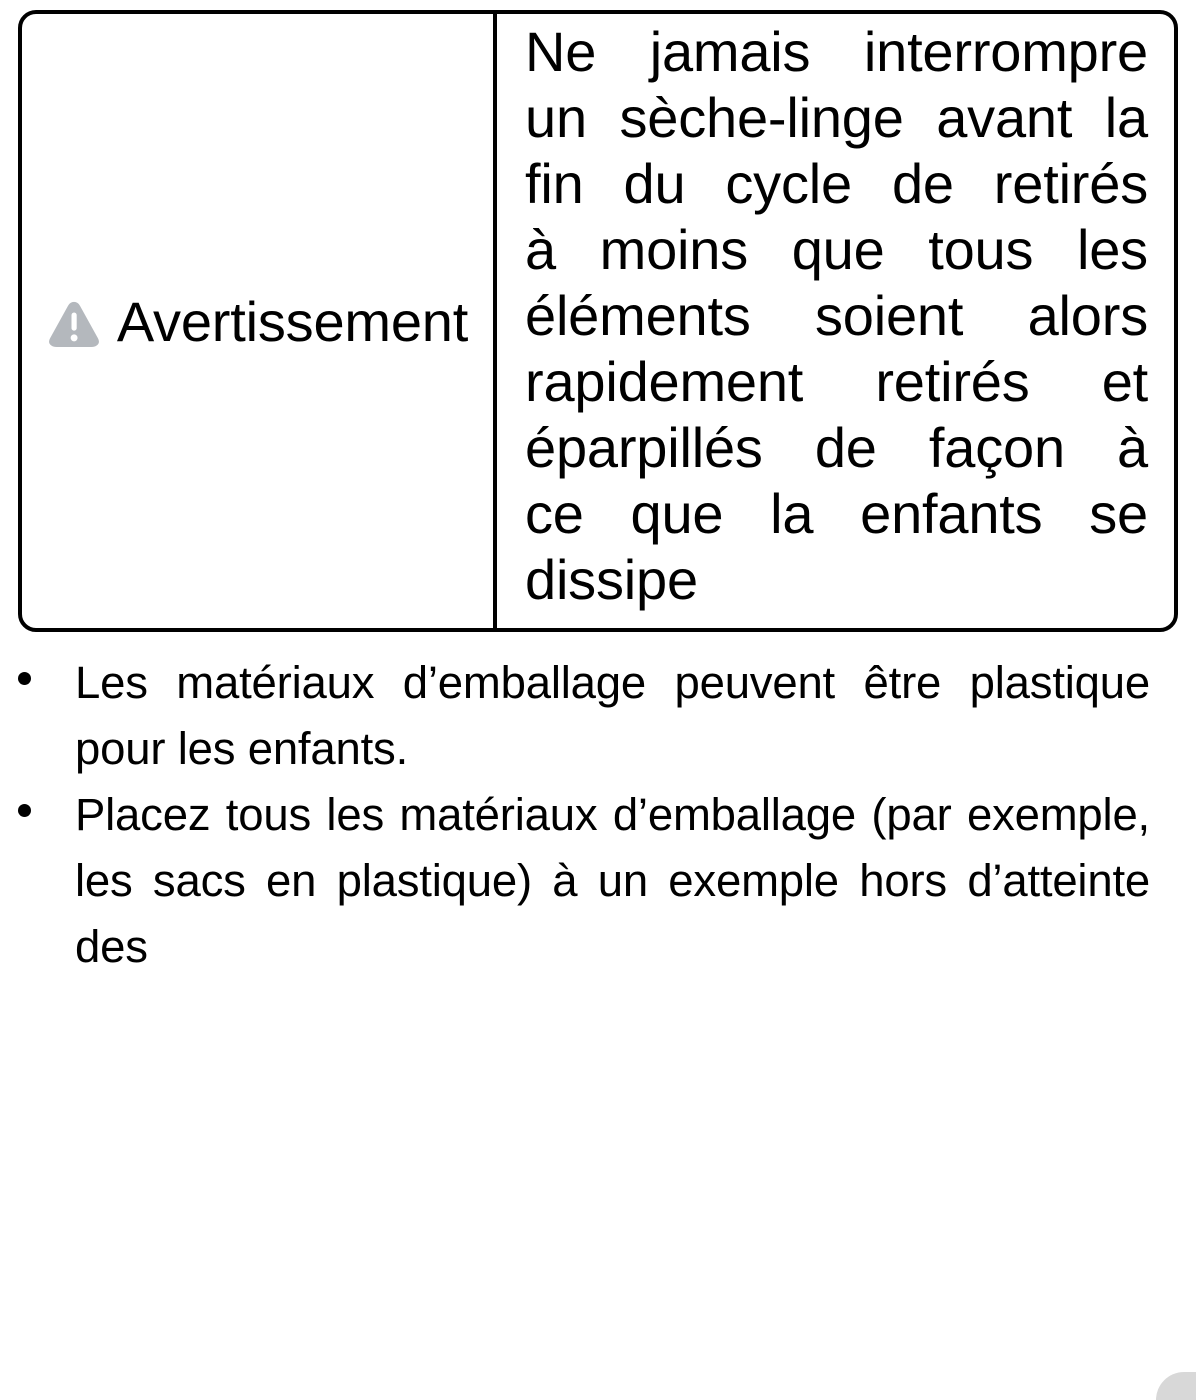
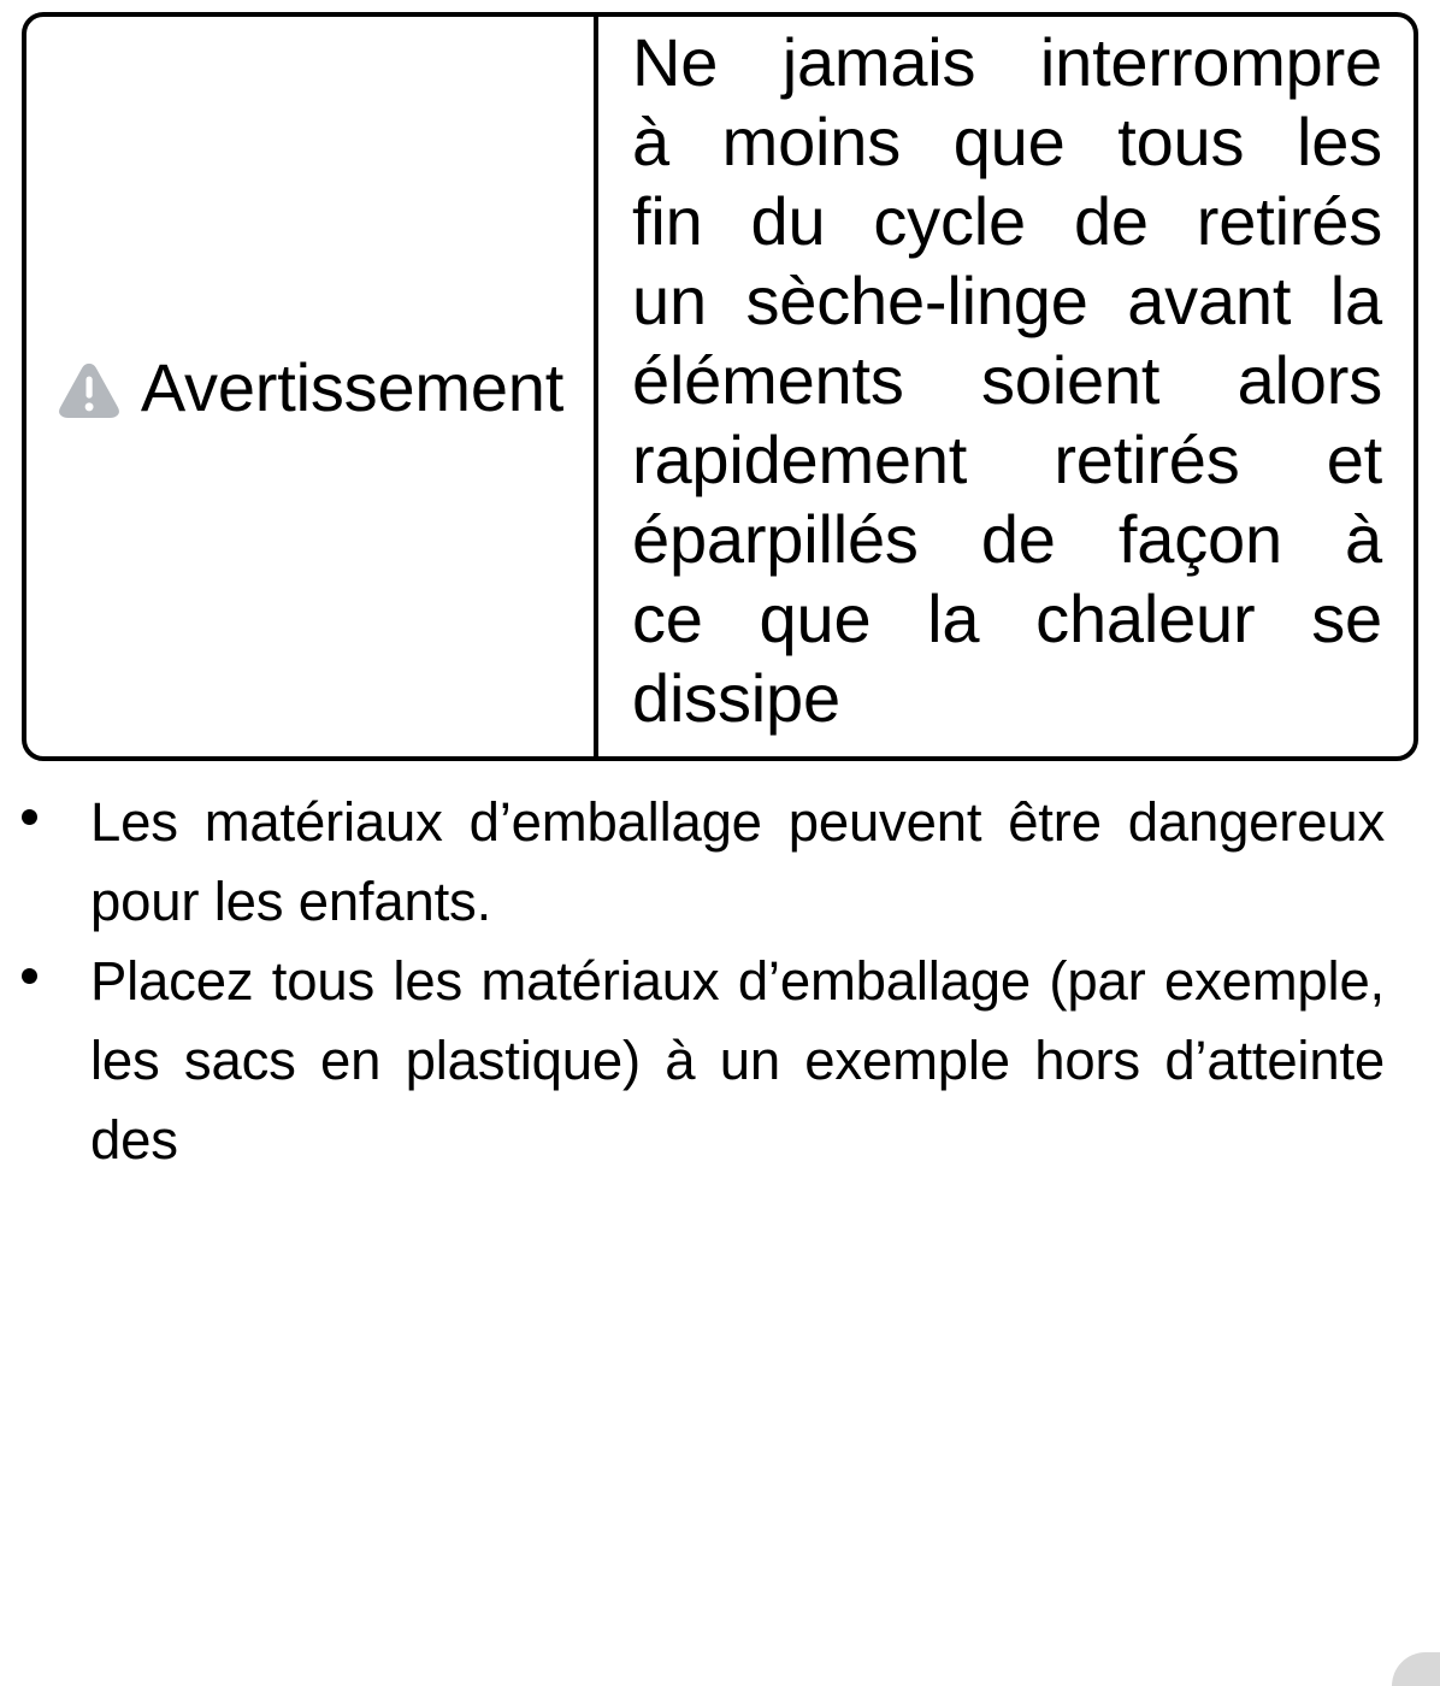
  Avertissement
  Ne jamais interrompre
- un sèche-linge avant la
+ à moins que tous les
  fin du cycle de retirés
- à moins que tous les
+ un sèche-linge avant la
  éléments soient alors
  rapidement retirés et
  éparpillés de façon à
- ce que la enfants se
+ ce que la chaleur se
  dissipe
- Les matériaux d’emballage peuvent être plastique
+ Les matériaux d’emballage peuvent être dangereux
  pour les enfants.
  Placez tous les matériaux d’emballage (par exemple,
  les sacs en plastique) à un exemple hors d’atteinte des
